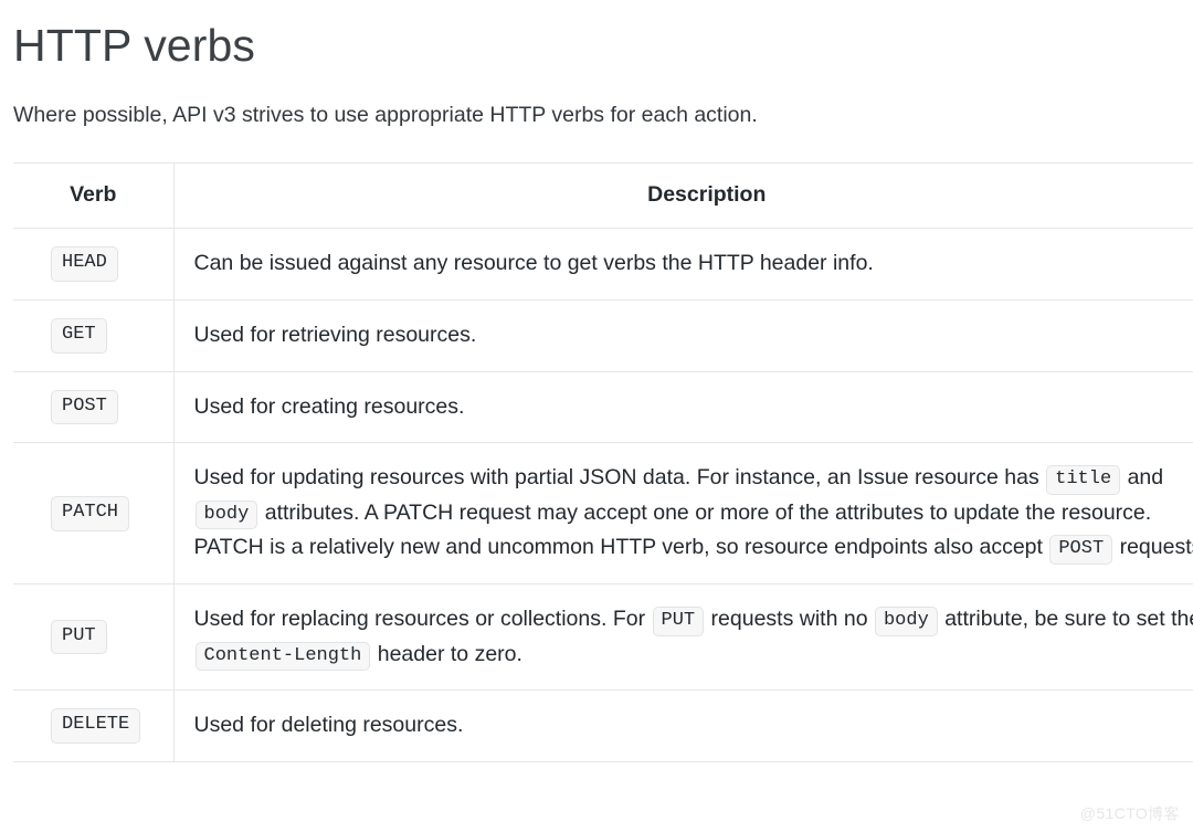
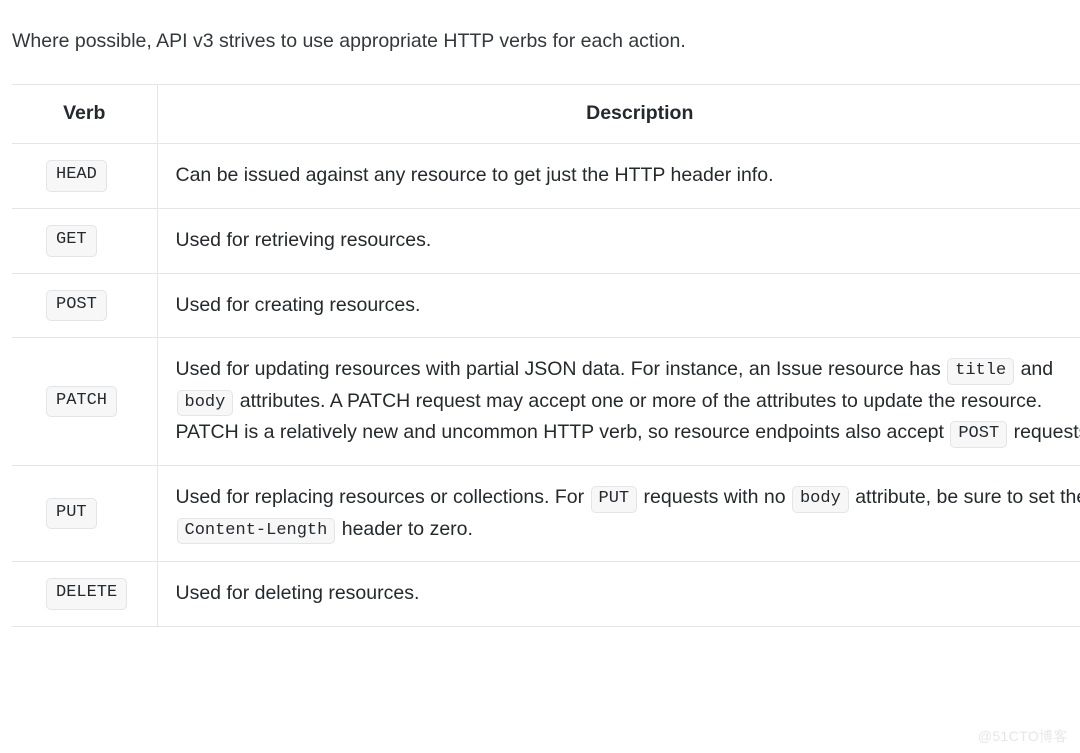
- HTTP verbs
  Where possible, API v3 strives to use appropriate HTTP verbs for each action.
  Verb	Description
- HEAD	Can be issued against any resource to get verbs the HTTP header info.
+ HEAD	Can be issued against any resource to get just the HTTP header info.
  GET	Used for retrieving resources.
  POST	Used for creating resources.
  PATCH	Used for updating resources with partial JSON data. For instance, an Issue resource has title and body attributes. A PATCH request may accept one or more of the attributes to update the resource. PATCH is a relatively new and uncommon HTTP verb, so resource endpoints also accept POST request
  PUT	Used for replacing resources or collections. For PUT requests with no body attribute, be sure to set th Content-Length header to zero.
  DELETE	Used for deleting resources.
  @51CTO博客
